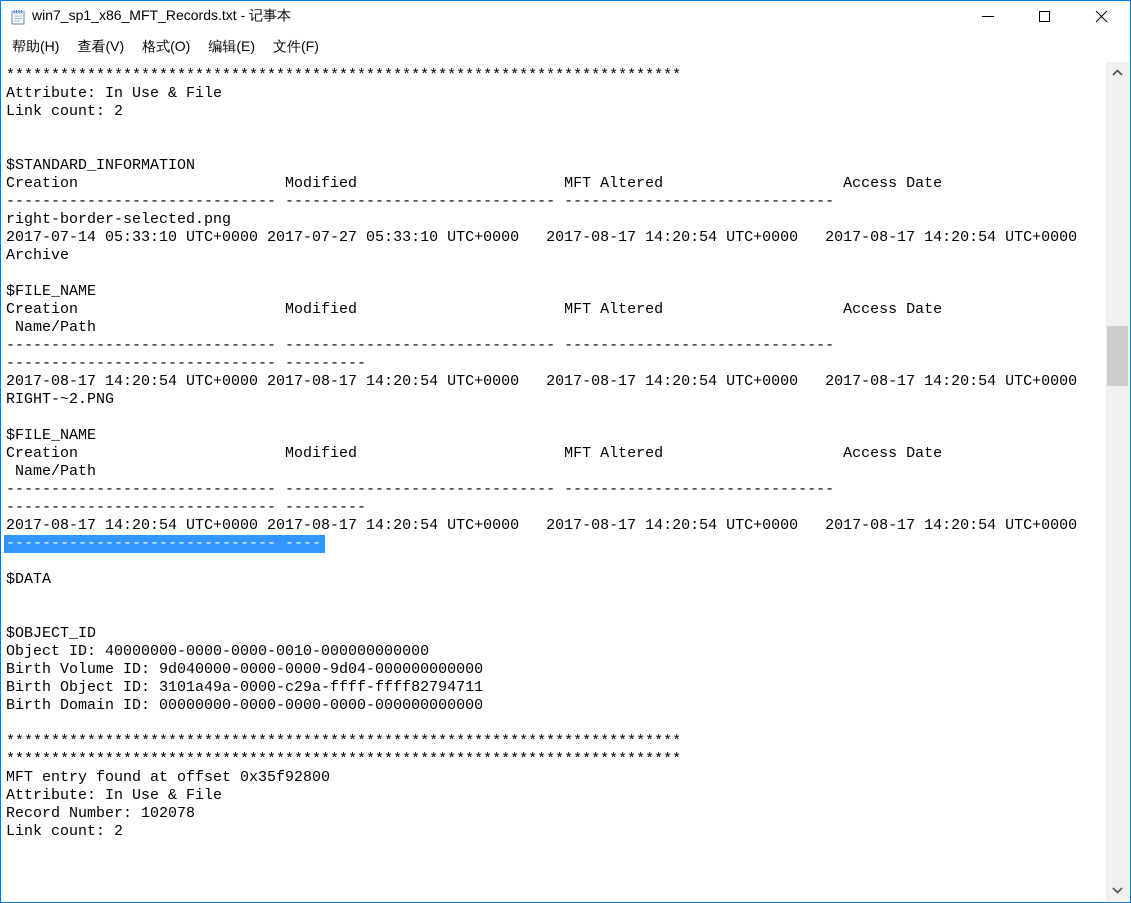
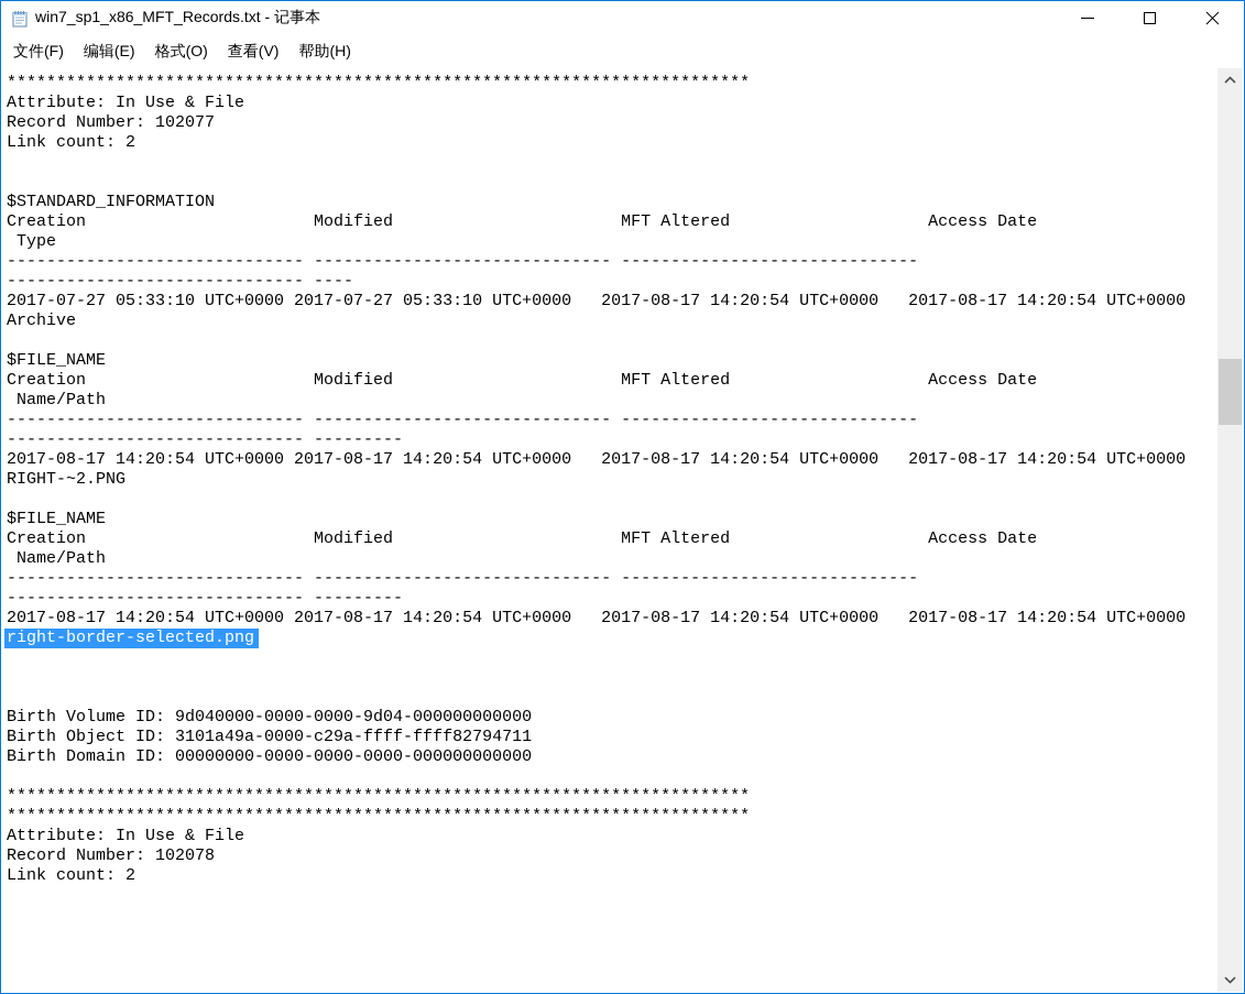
  win7_sp1_x86_MFT_Records.txt - 记事本
- 帮助(H)
+ 文件(F)
- 查看(V)
+ 编辑(E)
  格式(O)
- 编辑(E)
+ 查看(V)
- 文件(F)
+ 帮助(H)
  ***************************************************************************
  Attribute: In Use & File
+ Record Number: 102077
  Link count: 2
  $STANDARD_INFORMATION
  Creation Modified MFT Altered Access Date
+ Type
  ------------------------------ ------------------------------ ------------------------------
- right-border-selected.png
+ ------------------------------ ----
- 2017-07-14 05:33:10 UTC+0000 2017-07-27 05:33:10 UTC+0000 2017-08-17 14:20:54 UTC+0000 2017-08-17 14:20:54 UTC+0000
+ 2017-07-27 05:33:10 UTC+0000 2017-07-27 05:33:10 UTC+0000 2017-08-17 14:20:54 UTC+0000 2017-08-17 14:20:54 UTC+0000
  Archive
  $FILE_NAME
  Creation Modified MFT Altered Access Date
  Name/Path
  ------------------------------ ------------------------------ ------------------------------
  ------------------------------ ---------
  2017-08-17 14:20:54 UTC+0000 2017-08-17 14:20:54 UTC+0000 2017-08-17 14:20:54 UTC+0000 2017-08-17 14:20:54 UTC+0000
  RIGHT-~2.PNG
  $FILE_NAME
  Creation Modified MFT Altered Access Date
  Name/Path
  ------------------------------ ------------------------------ ------------------------------
  ------------------------------ ---------
  2017-08-17 14:20:54 UTC+0000 2017-08-17 14:20:54 UTC+0000 2017-08-17 14:20:54 UTC+0000 2017-08-17 14:20:54 UTC+0000
- ------------------------------ ----
+ right-border-selected.png
- $DATA
- $OBJECT_ID
- Object ID: 40000000-0000-0000-0010-000000000000
  Birth Volume ID: 9d040000-0000-0000-9d04-000000000000
  Birth Object ID: 3101a49a-0000-c29a-ffff-ffff82794711
  Birth Domain ID: 00000000-0000-0000-0000-000000000000
  ***************************************************************************
  ***************************************************************************
- MFT entry found at offset 0x35f92800
  Attribute: In Use & File
  Record Number: 102078
  Link count: 2
